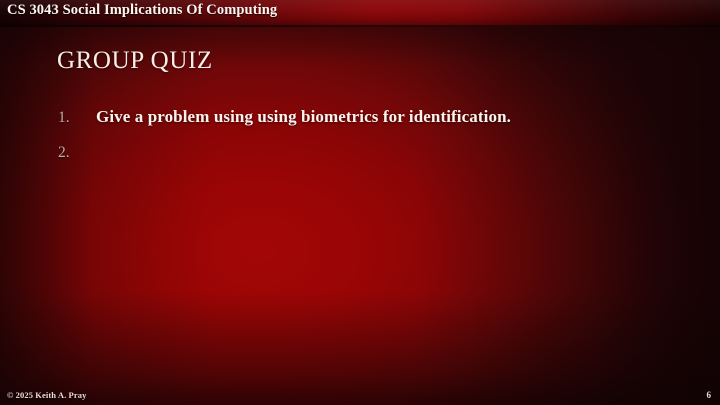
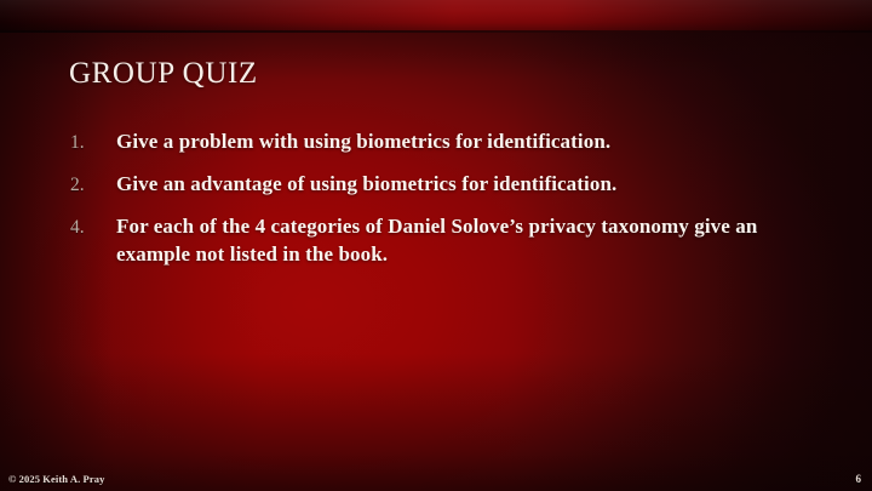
- CS 3043 Social Implications Of Computing
  GROUP QUIZ
  1.
- Give a problem using using biometrics for identification.
+ Give a problem with using biometrics for identification.
  2.
+ Give an advantage of using biometrics for identification.
+ 4.
+ For each of the 4 categories of Daniel Solove’s privacy taxonomy give an example not listed in the book.
  © 2025 Keith A. Pray
  6
